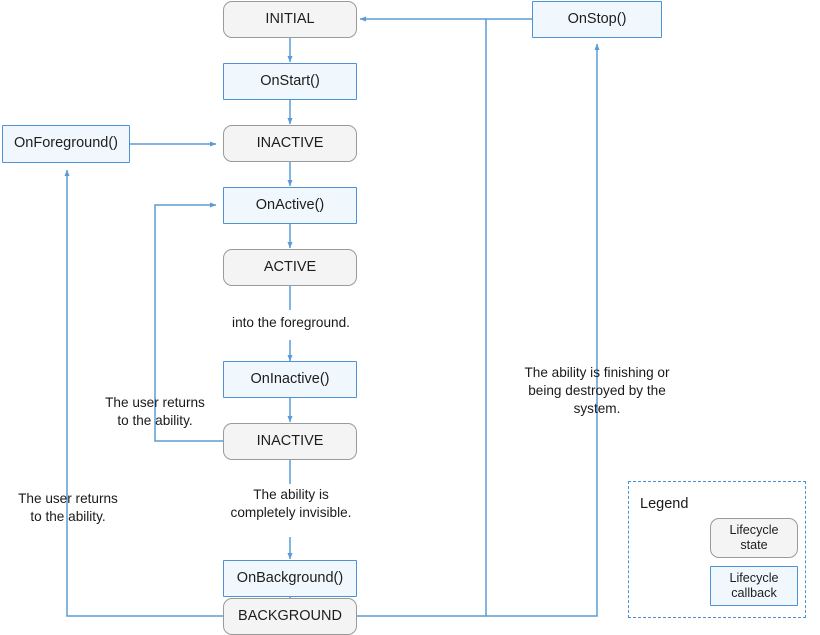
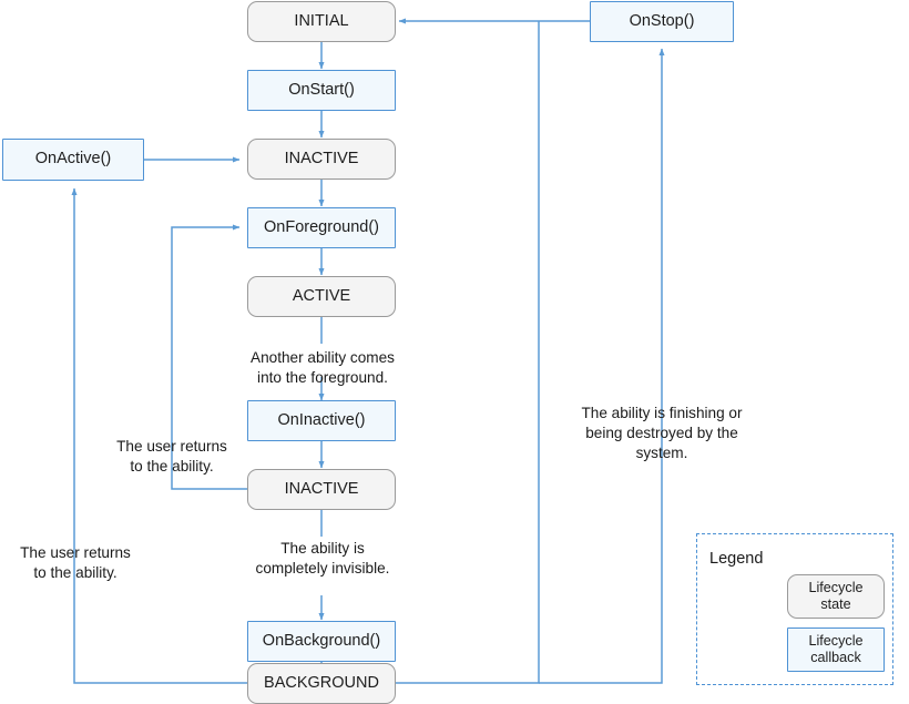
  INITIAL
  OnStart()
  INACTIVE
- OnActive()
+ OnForeground()
  ACTIVE
  OnInactive()
  INACTIVE
  OnBackground()
  BACKGROUND
- OnForeground()
+ OnActive()
  OnStop()
+ Another ability comes
  into the foreground.
  The ability is
  completely invisible.
  The user returns
  to the ability.
  The user returns
  to the ability.
  The ability is finishing or
  being destroyed by the
  system.
  Legend
  Lifecycle
  state
  Lifecycle
  callback
